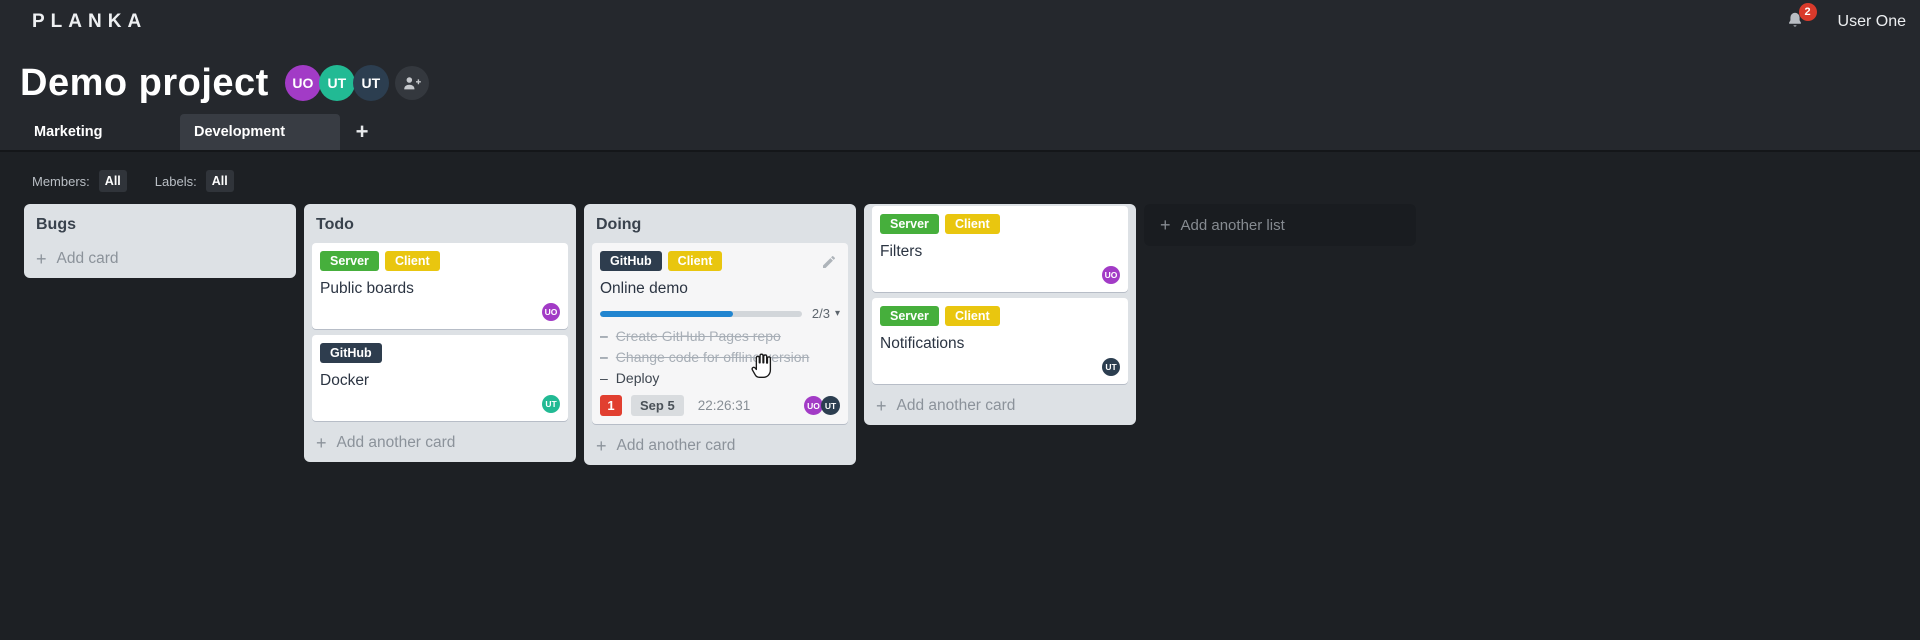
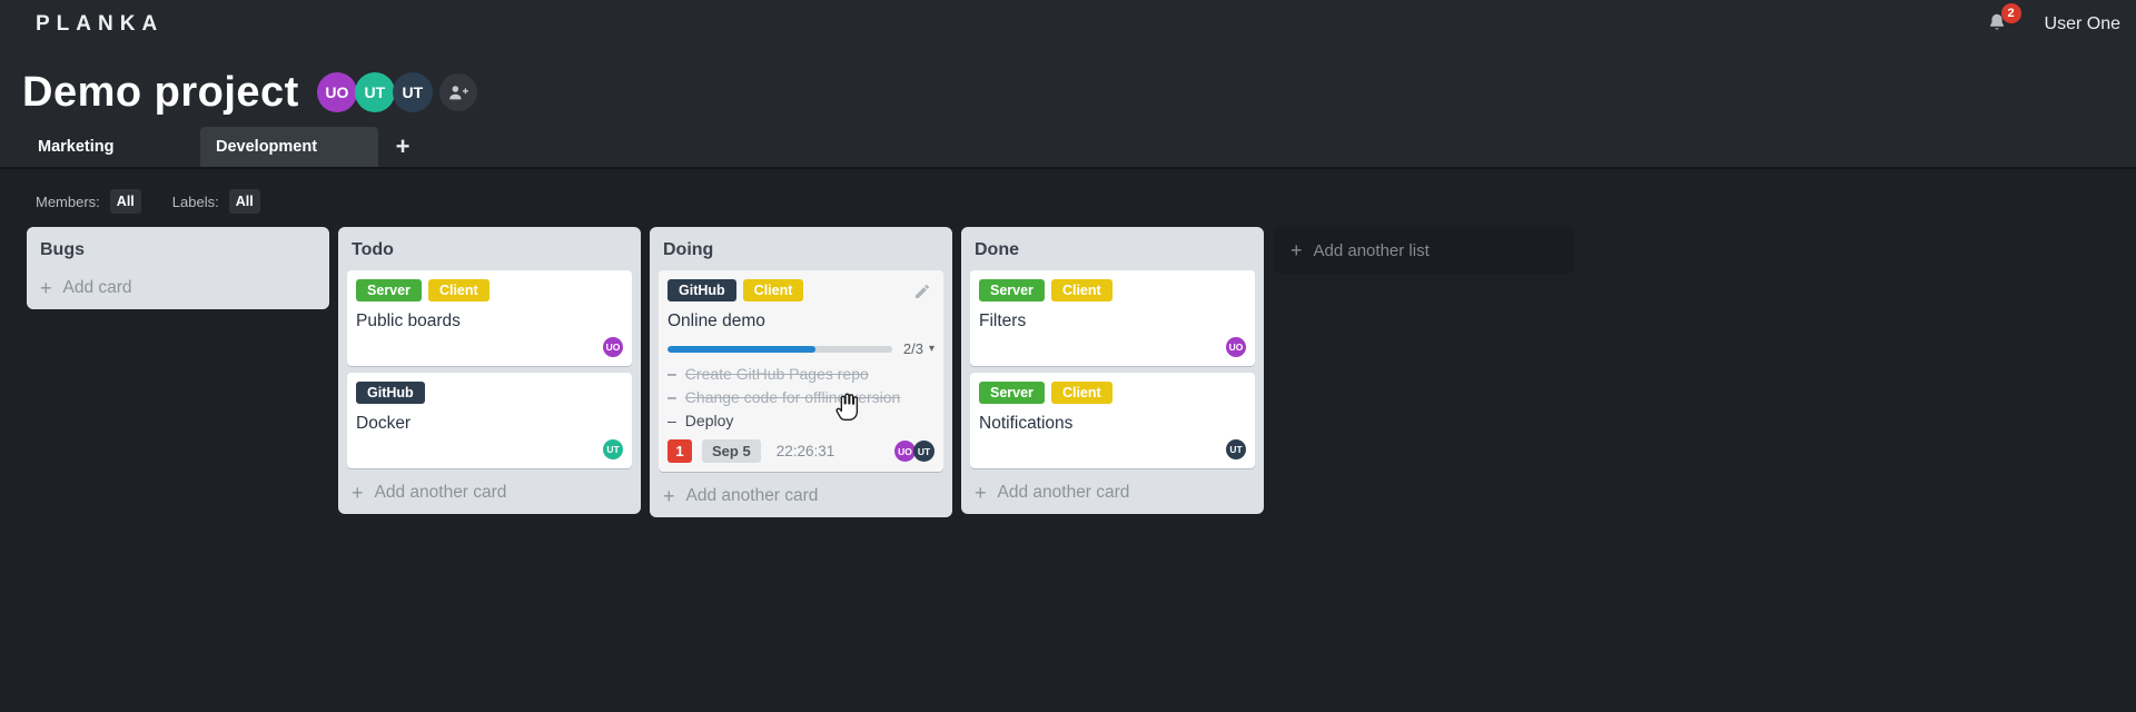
  PLANKA
  2
  User One
  Demo project
  UO
  UT
  UT
  Marketing
  Development
  +
  Members:
  All
  Labels:
  All
  Bugs
  +
  Add card
  Todo
  Server
  Client
  Public boards
  UO
  GitHub
  Docker
  UT
  +
  Add another card
  Doing
  GitHub
  Client
  Online demo
  2/3
  ▾
  –
  Create GitHub Pages repo
  –
  Change code for offlinersion
  –
  Deploy
  1
  Sep 5
  22:26:31
  UO
  UT
  +
  Add another card
+ Done
  Server
  Client
  Filters
  UO
  Server
  Client
  Notifications
  UT
  +
  Add another card
  +
  Add another list
